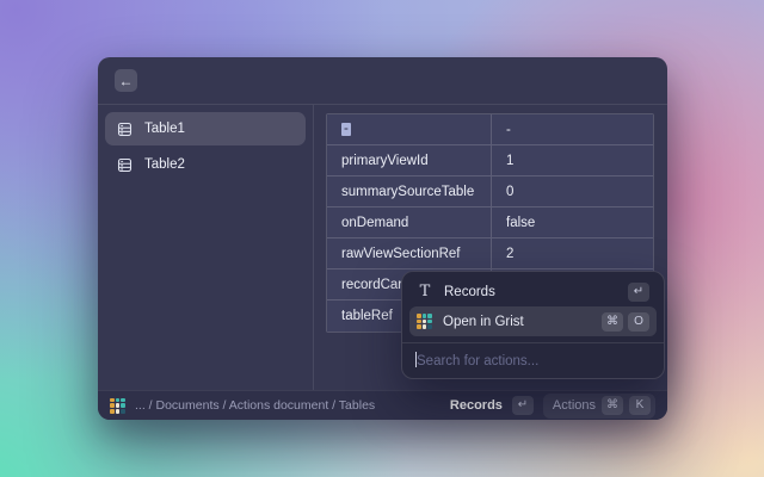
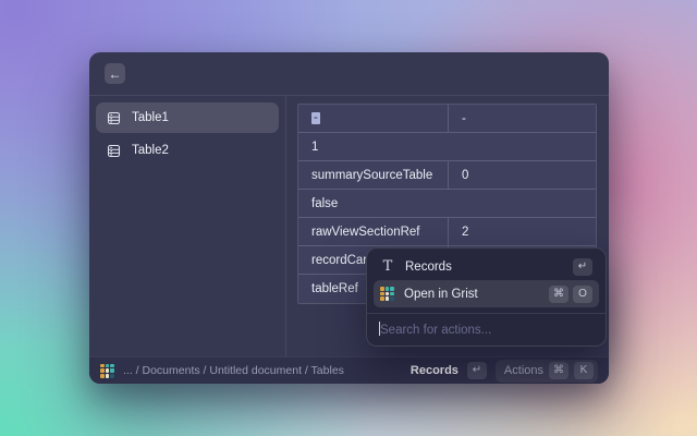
  ←
  Table1
  Table2
  -
  -
- primaryViewId
  1
  summarySourceTable
  0
- onDemand
  false
  rawViewSectionRef
  2
  recordCa
  tableRef
- ... / Documents / Actions document / Tables
+ ... / Documents / Untitled document / Tables
  Records
  ↵
  Actions
  ⌘
  K
  T
  Records
  ↵
  Open in Grist
  ⌘
  O
  Search for actions...
